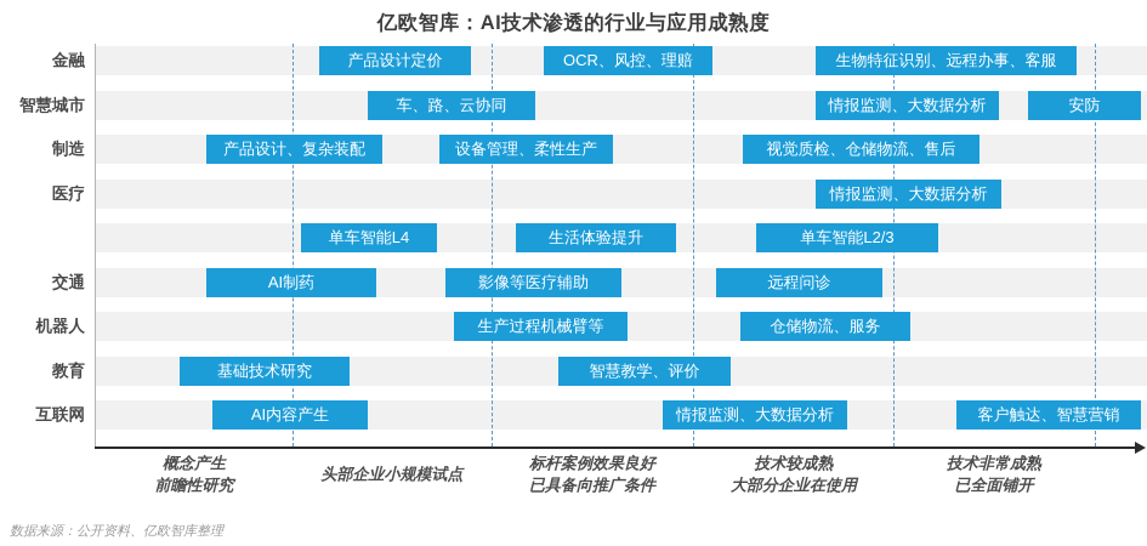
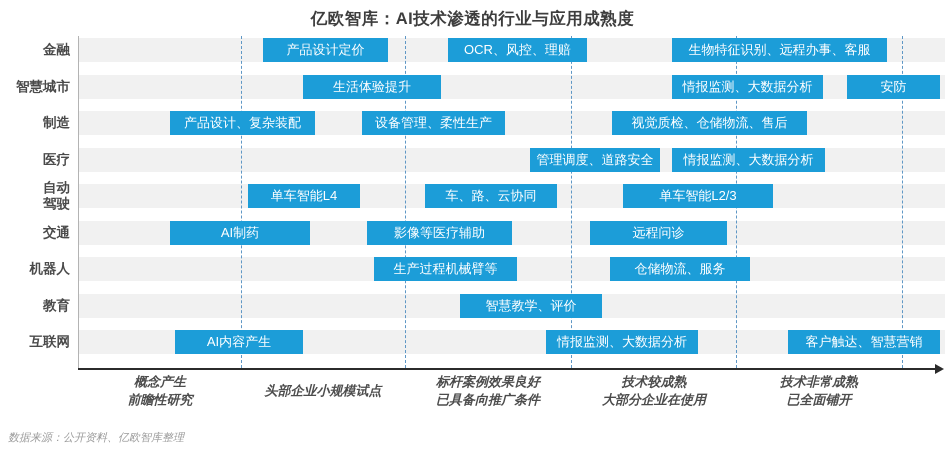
  亿欧智库：AI技术渗透的行业与应用成熟度
  金融
  智慧城市
  制造
  医疗
+ 自动
+ 驾驶
  交通
  机器人
  教育
  互联网
  产品设计定价
  OCR、风控、理赔
  生物特征识别、远程办事、客服
- 车、路、云协同
+ 生活体验提升
  情报监测、大数据分析
  安防
  产品设计、复杂装配
  设备管理、柔性生产
  视觉质检、仓储物流、售后
+ 管理调度、道路安全
  情报监测、大数据分析
  单车智能L4
- 生活体验提升
+ 车、路、云协同
  单车智能L2/3
  AI制药
  影像等医疗辅助
  远程问诊
  生产过程机械臂等
  仓储物流、服务
- 基础技术研究
  智慧教学、评价
  AI内容产生
  情报监测、大数据分析
  客户触达、智慧营销
  概念产生
  前瞻性研究
  头部企业小规模试点
  标杆案例效果良好
  已具备向推广条件
  技术较成熟
  大部分企业在使用
  技术非常成熟
  已全面铺开
  数据来源：公开资料、亿欧智库整理
